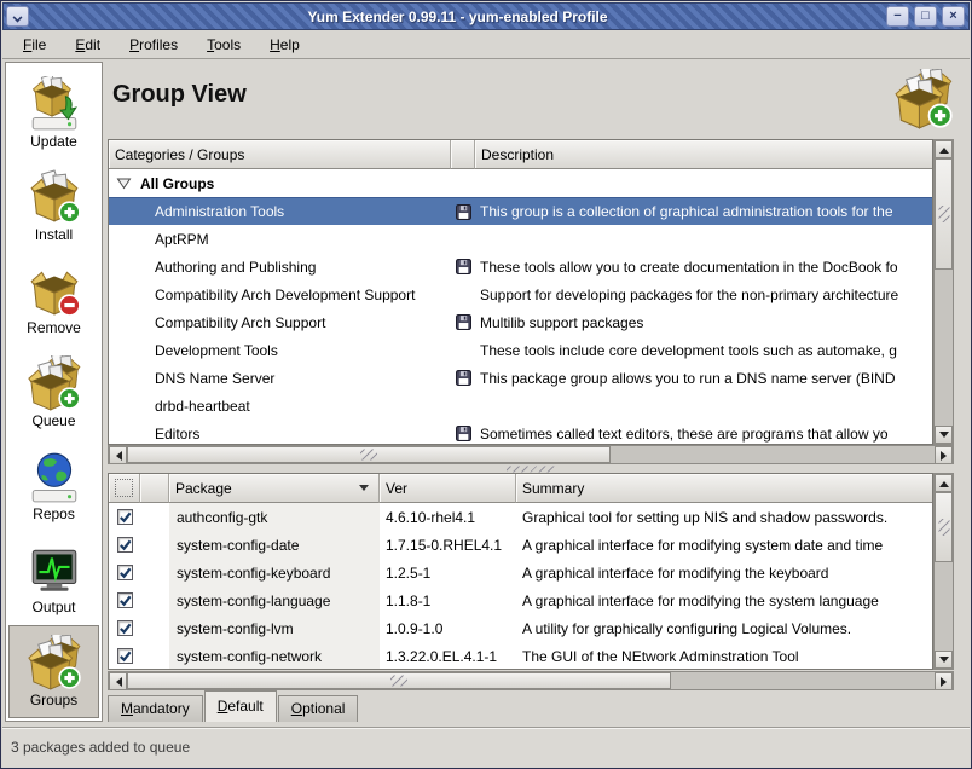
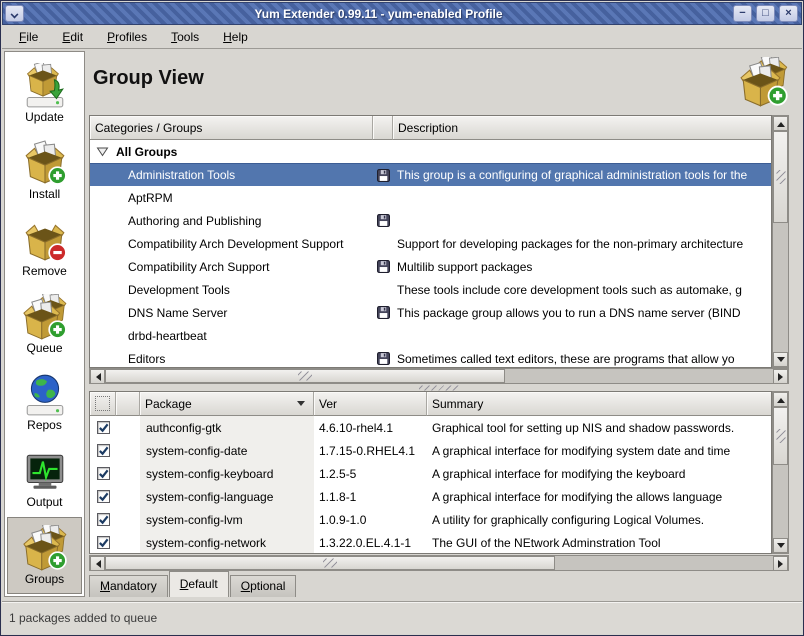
  Yum Extender 0.99.11 - yum-enabled Profile
  −
  □
  ×
  File
  Edit
  Profiles
  Tools
  Help
  Update
  Install
  Remove
  Queue
  Repos
  Output
  Groups
  Group View
  Categories / Groups
  Description
  All Groups
  Administration Tools
- This group is a collection of graphical administration tools for the
+ This group is a configuring of graphical administration tools for the
  AptRPM
  Authoring and Publishing
- These tools allow you to create documentation in the DocBook fo
  Compatibility Arch Development Support
  Support for developing packages for the non-primary architecture
  Compatibility Arch Support
  Multilib support packages
  Development Tools
  These tools include core development tools such as automake, g
  DNS Name Server
  This package group allows you to run a DNS name server (BIND
  drbd-heartbeat
  Editors
  Sometimes called text editors, these are programs that allow yo
  Package
  Ver
  Summary
  authconfig-gtk
  4.6.10-rhel4.1
  Graphical tool for setting up NIS and shadow passwords.
  system-config-date
  1.7.15-0.RHEL4.1
  A graphical interface for modifying system date and time
  system-config-keyboard
- 1.2.5-1
+ 1.2.5-5
  A graphical interface for modifying the keyboard
  system-config-language
  1.1.8-1
- A graphical interface for modifying the system language
+ A graphical interface for modifying the allows language
  system-config-lvm
  1.0.9-1.0
  A utility for graphically configuring Logical Volumes.
  system-config-network
  1.3.22.0.EL.4.1-1
  The GUI of the NEtwork Adminstration Tool
  Mandatory
  Default
  Optional
- 3 packages added to queue
+ 1 packages added to queue
